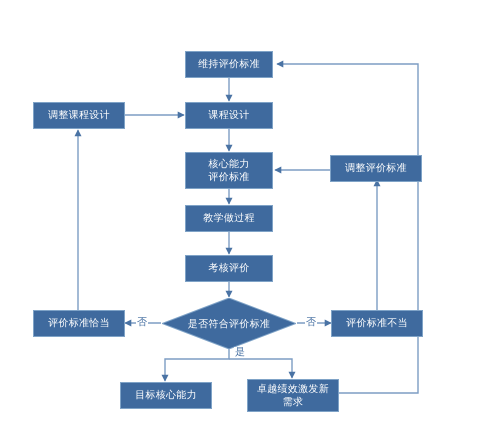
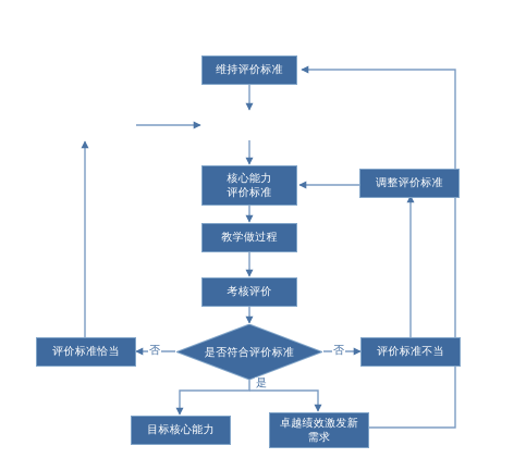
  维持评价标准
- 调整课程设计
- 课程设计
  核心能力
  评价标准
  调整评价标准
  教学做过程
  考核评价
  是否符合评价标准
  评价标准恰当
  评价标准不当
  目标核心能力
  卓越绩效激发新
  需求
  否
  否
  是
